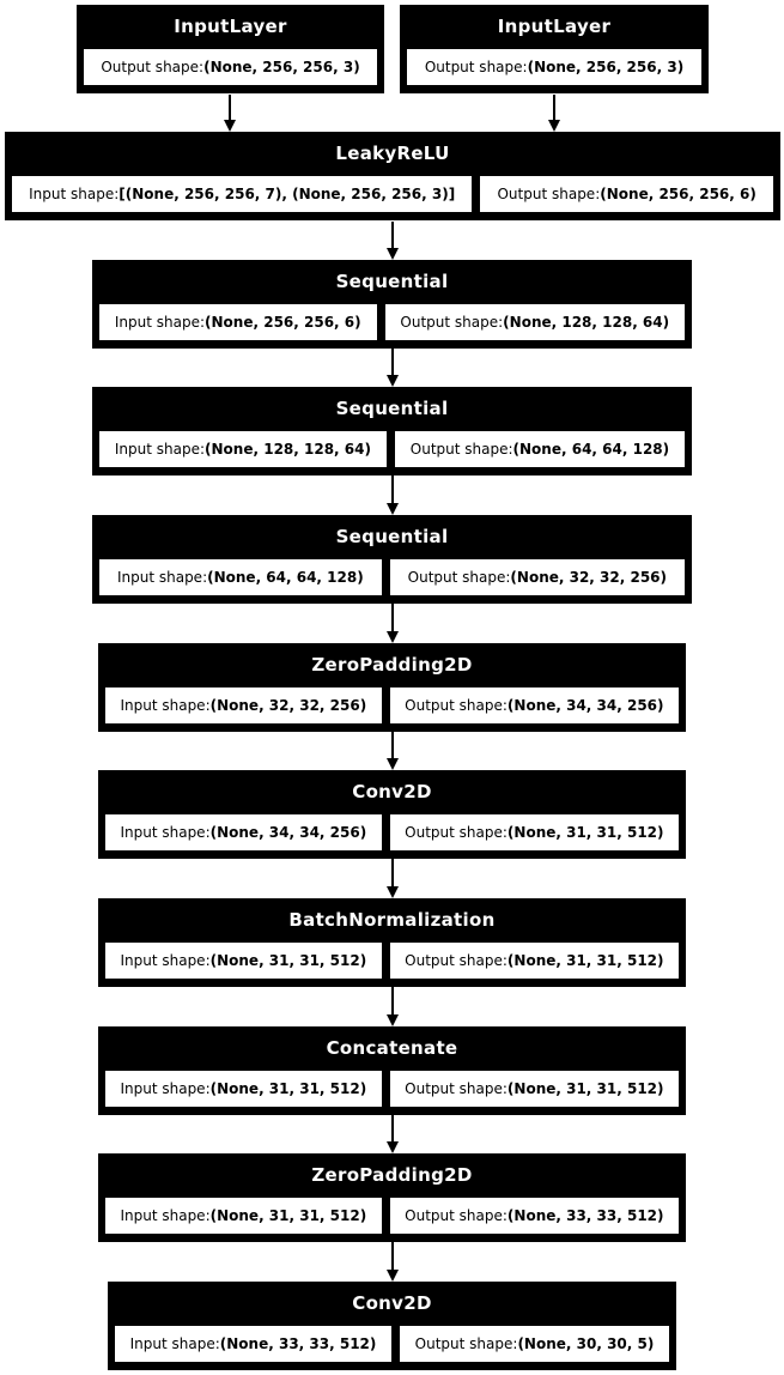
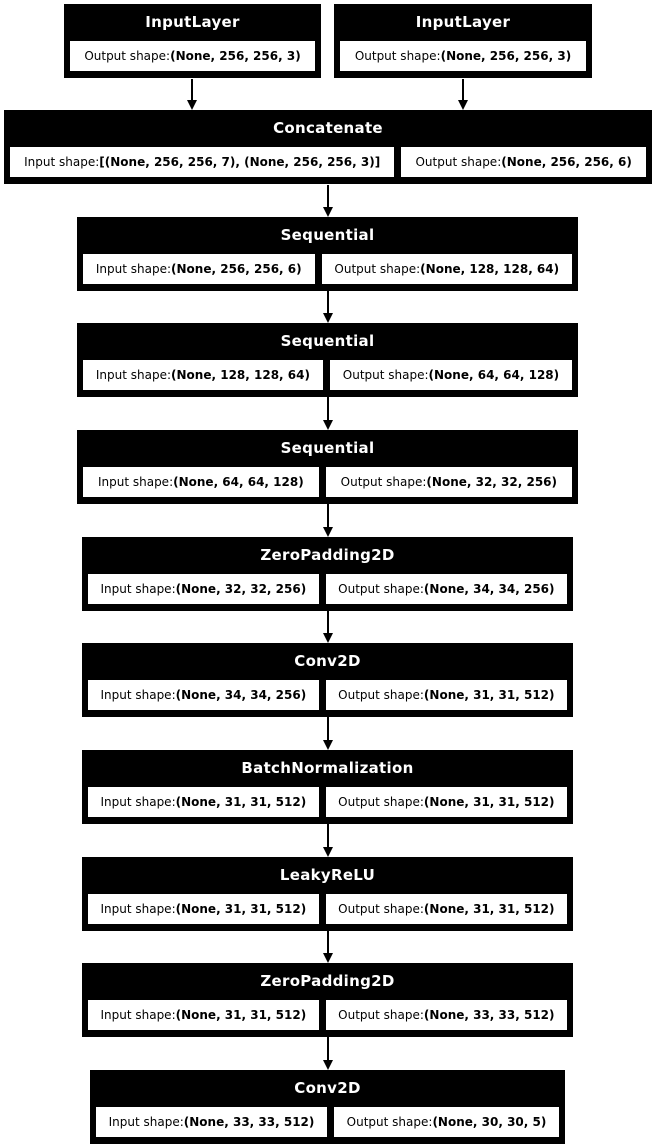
  InputLayer
  Output shape:
  (None, 256, 256, 3)
  InputLayer
  Output shape:
  (None, 256, 256, 3)
- LeakyReLU
+ Concatenate
  Input shape:
  [(None, 256, 256, 7), (None, 256, 256, 3)]
  Output shape:
  (None, 256, 256, 6)
  Sequential
  Input shape:
  (None, 256, 256, 6)
  Output shape:
  (None, 128, 128, 64)
  Sequential
  Input shape:
  (None, 128, 128, 64)
  Output shape:
  (None, 64, 64, 128)
  Sequential
  Input shape:
  (None, 64, 64, 128)
  Output shape:
  (None, 32, 32, 256)
  ZeroPadding2D
  Input shape:
  (None, 32, 32, 256)
  Output shape:
  (None, 34, 34, 256)
  Conv2D
  Input shape:
  (None, 34, 34, 256)
  Output shape:
  (None, 31, 31, 512)
  BatchNormalization
  Input shape:
  (None, 31, 31, 512)
  Output shape:
  (None, 31, 31, 512)
- Concatenate
+ LeakyReLU
  Input shape:
  (None, 31, 31, 512)
  Output shape:
  (None, 31, 31, 512)
  ZeroPadding2D
  Input shape:
  (None, 31, 31, 512)
  Output shape:
  (None, 33, 33, 512)
  Conv2D
  Input shape:
  (None, 33, 33, 512)
  Output shape:
  (None, 30, 30, 5)
